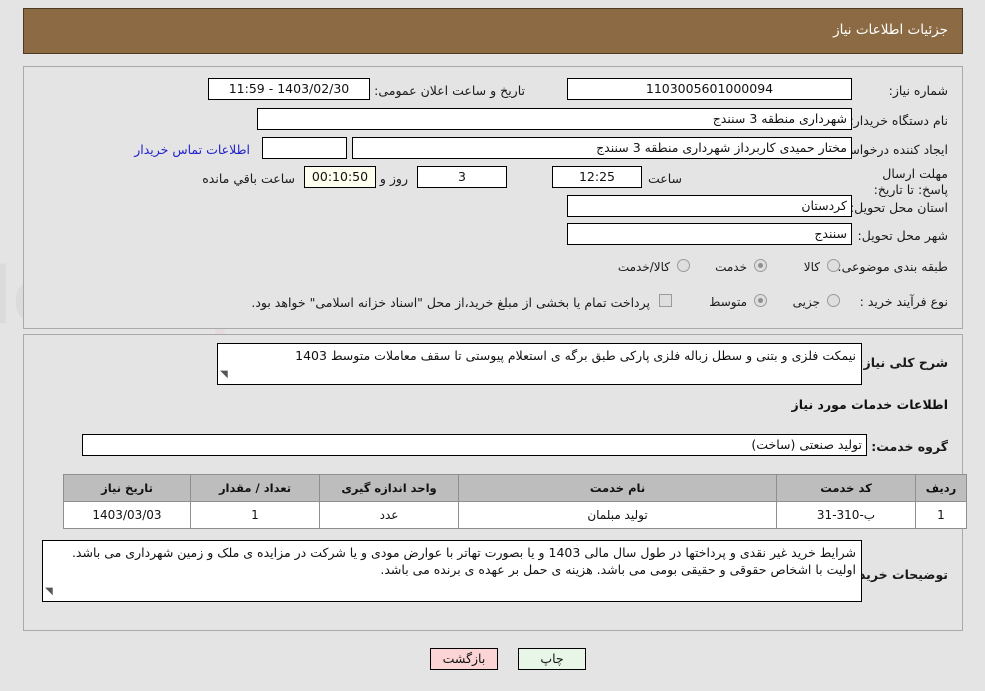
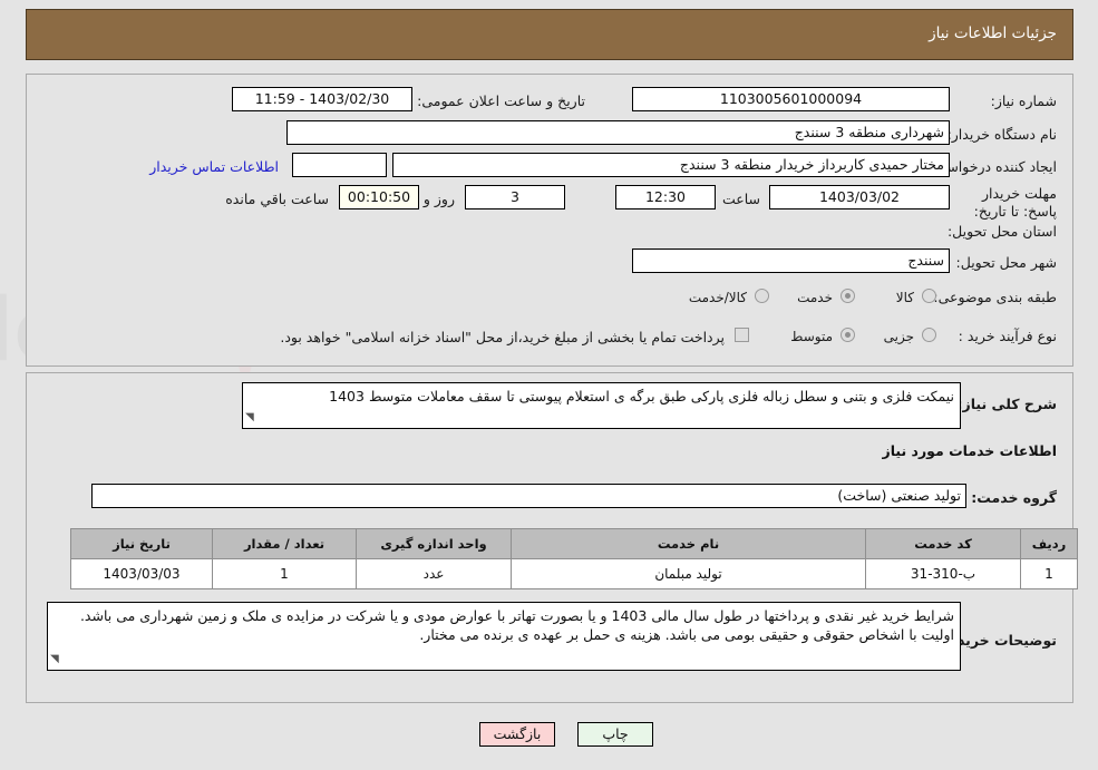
  جزئیات اطلاعات نیاز
  شماره نیاز:
  1103005601000094
  تاریخ و ساعت اعلان عمومی:
  1403/02/30 - 11:59
  نام دستگاه خریدار
  شهرداری منطقه 3 سنندج
  ایجاد کننده درخواس
- مختار حمیدی کاربرداز شهرداری منطقه 3 سنندج
+ مختار حمیدی کاربرداز خریدار منطقه 3 سنندج
  اطلاعات تماس خریدار
- مهلت ارسال پاسخ: تا تاریخ:
+ مهلت خریدار پاسخ: تا تاریخ:
+ 1403/03/02
  ساعت
- 12:25
+ 12:30
  3
  روز و
  00:10:50
  ساعت باقي مانده
  استان محل تحویل:
- کردستان
  شهر محل تحویل:
  سنندج
  طبقه بندی موضوعی
  کالا
  خدمت
  کالا/خدمت
  نوع فرآیند خرید :
  جزیی
  متوسط
  پرداخت تمام یا بخشی از مبلغ خرید،از محل "اسناد خزانه اسلامی" خواهد بود.
  شرح کلی نیاز
  نیمکت فلزی و بتنی و سطل زباله فلزی پارکی طبق برگه ی استعلام پیوستی تا سقف معاملات متوسط 1403
  اطلاعات خدمات مورد نیاز
  گروه خدمت:
  تولید صنعتی (ساخت)
  توضیحات خرید
- شرایط خرید غیر نقدی و پرداختها در طول سال مالی 1403 و یا بصورت تهاتر با عوارض مودی و یا شرکت در مزایده ی ملک و زمین شهرداری می باشد. اولیت با اشخاص حقوقی و حقیقی بومی می باشد. هزینه ی حمل بر عهده ی برنده می باشد.
+ شرایط خرید غیر نقدی و پرداختها در طول سال مالی 1403 و یا بصورت تهاتر با عوارض مودی و یا شرکت در مزایده ی ملک و زمین شهرداری می باشد. اولیت با اشخاص حقوقی و حقیقی بومی می باشد. هزینه ی حمل بر عهده ی برنده می مختار.
  ردیف	کد خدمت	نام خدمت	واحد اندازه گیری	تعداد / مقدار	تاریخ نیاز
  1	ب-310-31	تولید مبلمان	عدد	1	1403/03/03
  چاپ
  بازگشت
